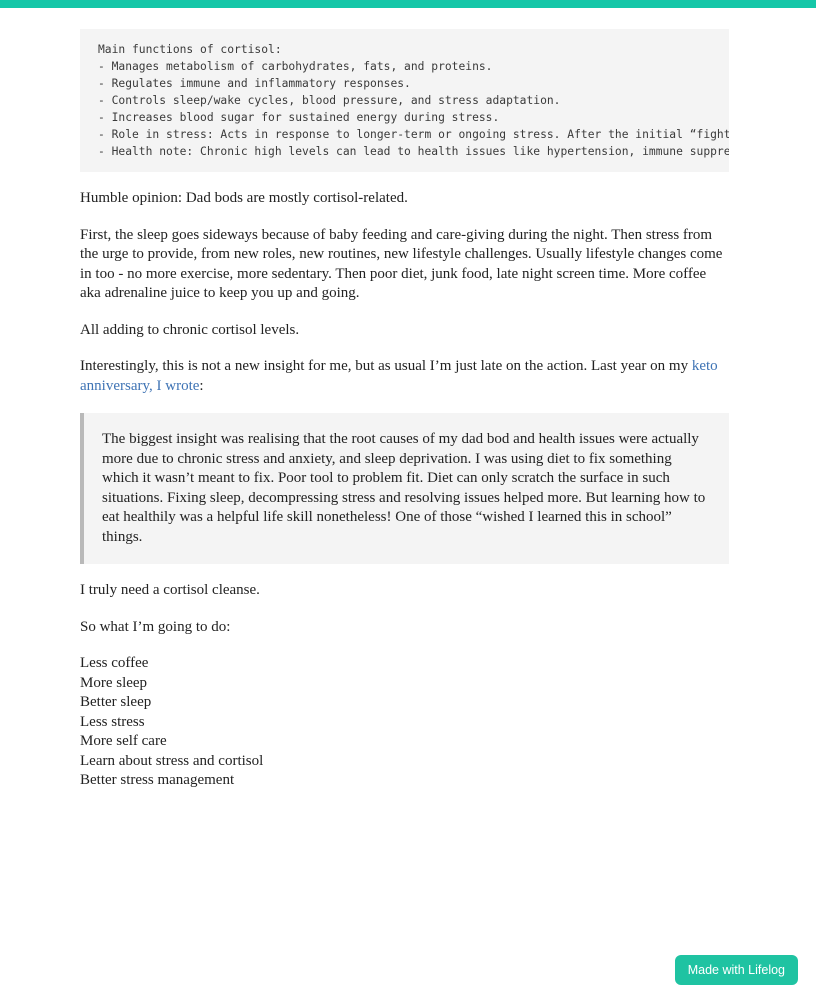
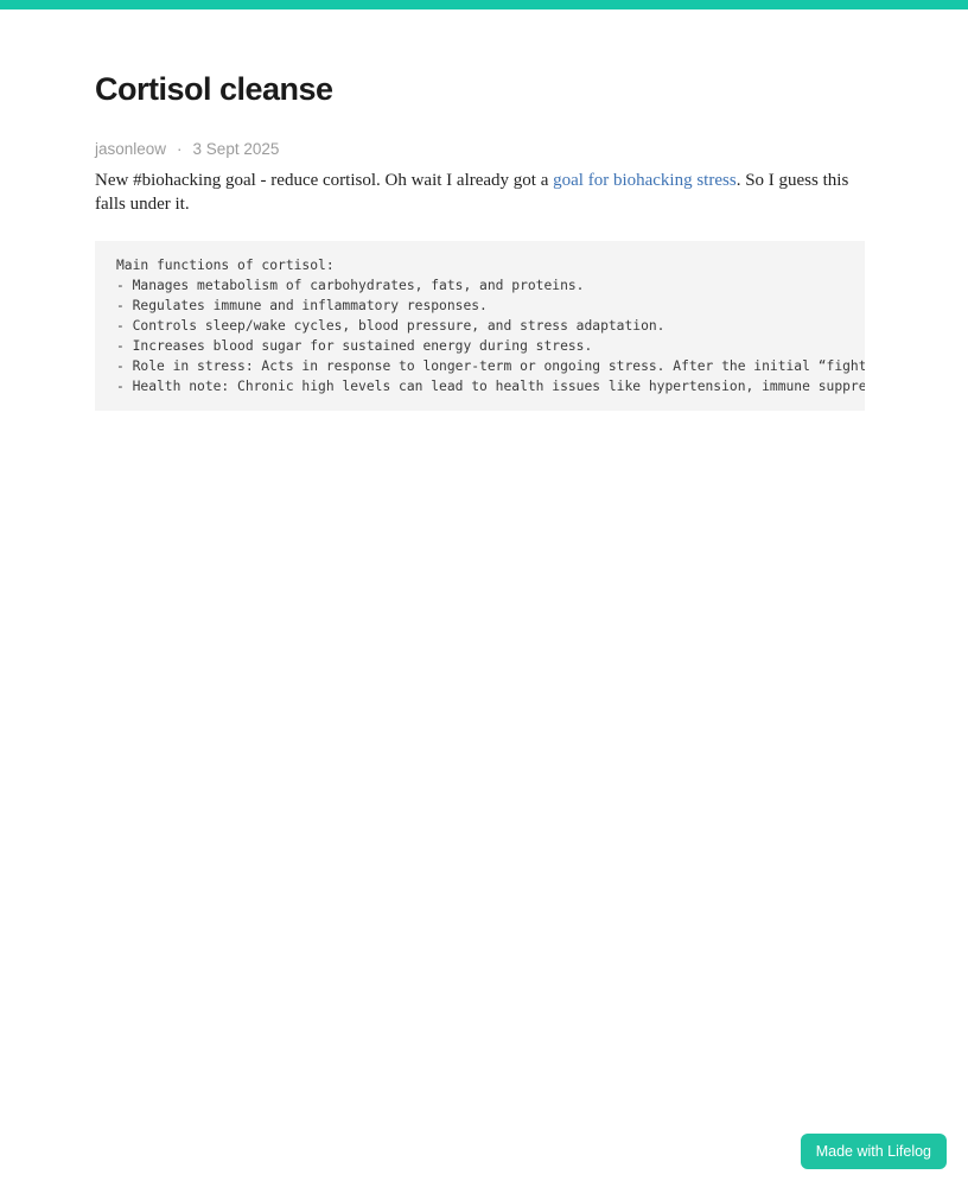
+ Cortisol cleanse
+ jasonleow
+ ·
+ 3 Sept 2025
+ New #biohacking goal - reduce cortisol. Oh wait I already got a goal for biohacking stress. So I guess this falls under it.
  Main functions of cortisol:
  - Manages metabolism of carbohydrates, fats, and proteins.
  - Regulates immune and inflammatory responses.
  - Controls sleep/wake cycles, blood pressure, and stress adaptation.
  - Increases blood sugar for sustained energy during stress.
  - Role in stress: Acts in response to longer-term or ongoing stress. After the initial “fight
  - Health note: Chronic high levels can lead to health issues like hypertension, immune suppre
- Humble opinion: Dad bods are mostly cortisol-related.
- First, the sleep goes sideways because of baby feeding and care-giving during the night. Then stress from the urge to provide, from new roles, new routines, new lifestyle challenges. Usually lifestyle changes come in too - no more exercise, more sedentary. Then poor diet, junk food, late night screen time. More coffee aka adrenaline juice to keep you up and going.
- All adding to chronic cortisol levels.
- Interestingly, this is not a new insight for me, but as usual I’m just late on the action. Last year on my keto anniversary, I wrote:
- The biggest insight was realising that the root causes of my dad bod and health issues were actually more due to chronic stress and anxiety, and sleep deprivation. I was using diet to fix something which it wasn’t meant to fix. Poor tool to problem fit. Diet can only scratch the surface in such situations. Fixing sleep, decompressing stress and resolving issues helped more. But learning how to eat healthily was a helpful life skill nonetheless! One of those “wished I learned this in school” things.
- I truly need a cortisol cleanse.
- So what I’m going to do:
- Less coffee
- More sleep
- Better sleep
- Less stress
- More self care
- Learn about stress and cortisol
- Better stress management
  Made with Lifelog
